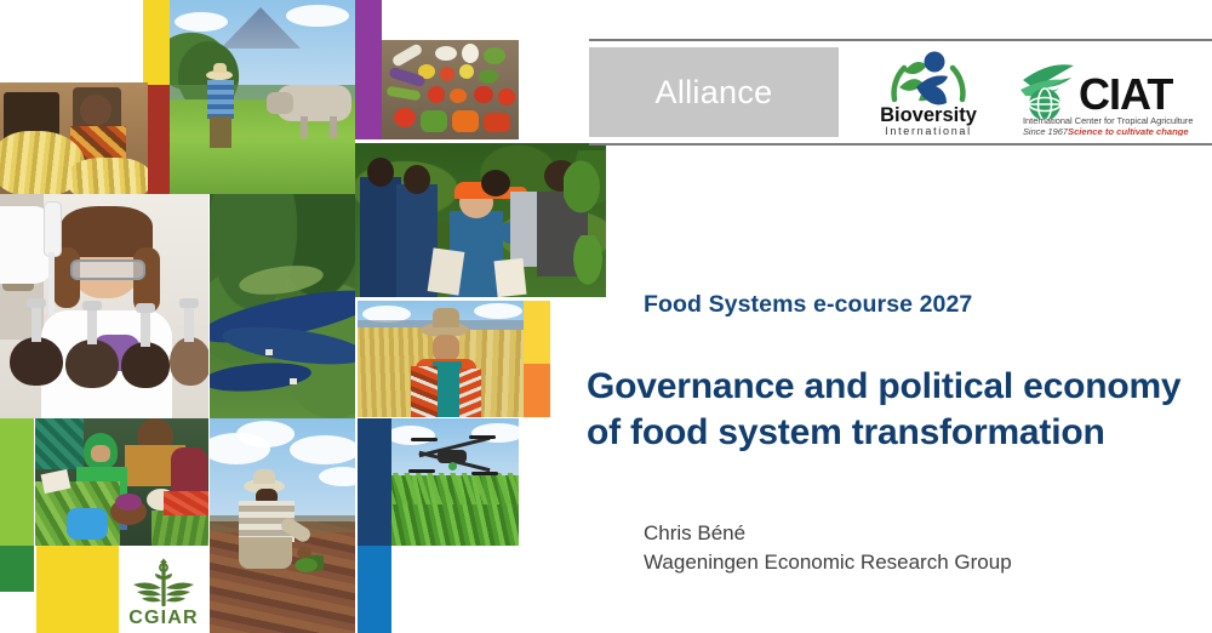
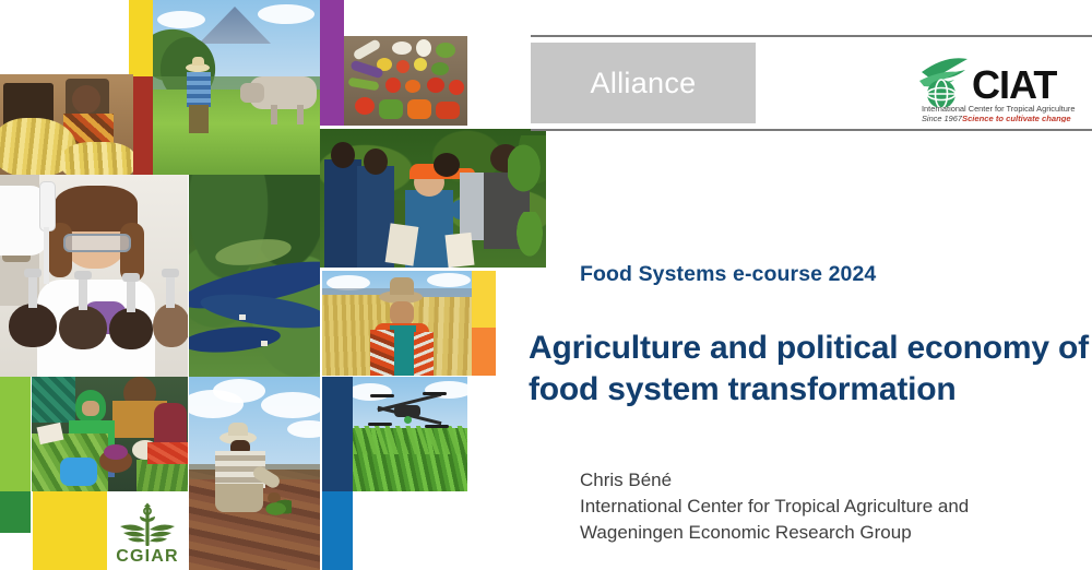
  CGIAR
  Alliance
- Bioversity
- International
  CIAT
  International Center for Tropical Agriculture
  Since 1967
  Science to cultivate change
- Food Systems e-course 2027
+ Food Systems e-course 2024
- Governance and political economy of food system transformation
+ Agriculture and political economy of food system transformation
  Chris Béné
+ International Center for Tropical Agriculture and
  Wageningen Economic Research Group
